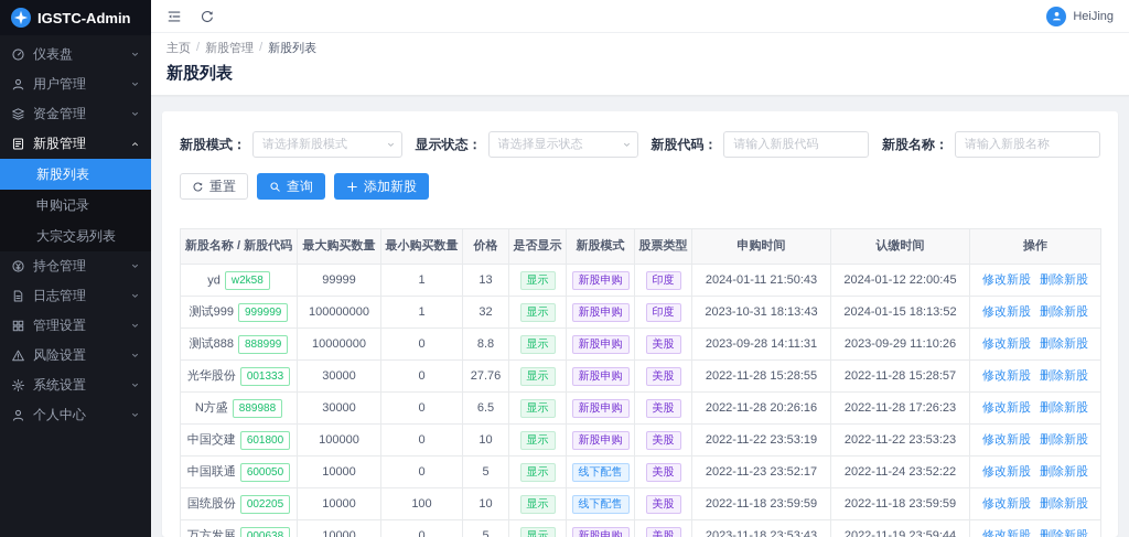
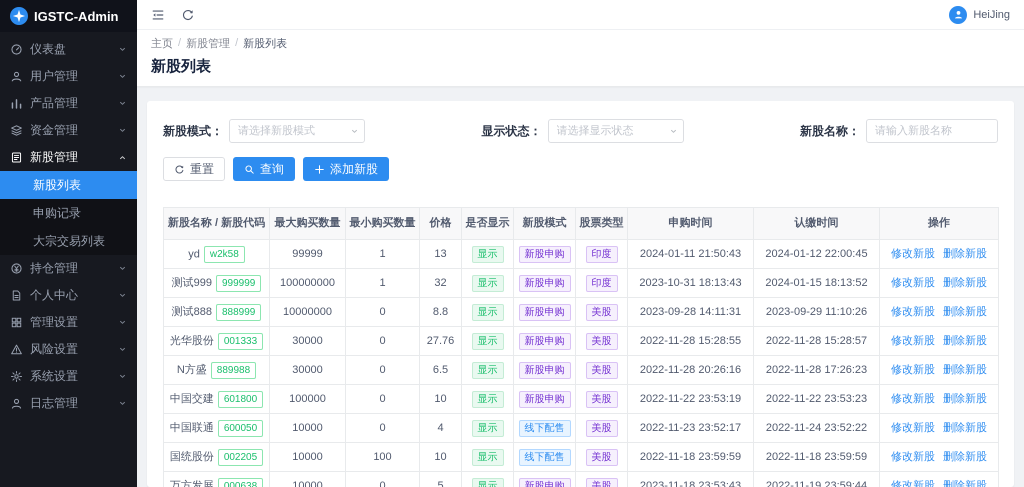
  IGSTC-Admin
  仪表盘
  用户管理
+ 产品管理
  资金管理
  新股管理
  新股列表
  申购记录
  大宗交易列表
  持仓管理
- 日志管理
+ 个人中心
  管理设置
  风险设置
  系统设置
- 个人中心
+ 日志管理
  HeiJing
  主页
  /
  新股管理
  /
  新股列表
  新股列表
  新股模式：
  请选择新股模式
  显示状态：
  请选择显示状态
- 新股代码：
- 请输入新股代码
  新股名称：
  请输入新股名称
  重置
  查询
  添加新股
  新股名称 / 新股代码	最大购买数量	最小购买数量	价格	是否显示	新股模式	股票类型	申购时间	认缴时间	操作
  yd w2k58	99999	1	13	显示	新股申购	印度	2024-01-11 21:50:43	2024-01-12 22:00:45	修改新股 删除新股
  测试999 999999	100000000	1	32	显示	新股申购	印度	2023-10-31 18:13:43	2024-01-15 18:13:52	修改新股 删除新股
  测试888 888999	10000000	0	8.8	显示	新股申购	美股	2023-09-28 14:11:31	2023-09-29 11:10:26	修改新股 删除新股
  光华股份 001333	30000	0	27.76	显示	新股申购	美股	2022-11-28 15:28:55	2022-11-28 15:28:57	修改新股 删除新股
  N方盛 889988	30000	0	6.5	显示	新股申购	美股	2022-11-28 20:26:16	2022-11-28 17:26:23	修改新股 删除新股
  中国交建 601800	100000	0	10	显示	新股申购	美股	2022-11-22 23:53:19	2022-11-22 23:53:23	修改新股 删除新股
- 中国联通 600050	10000	0	5	显示	线下配售	美股	2022-11-23 23:52:17	2022-11-24 23:52:22	修改新股 删除新股
+ 中国联通 600050	10000	0	4	显示	线下配售	美股	2022-11-23 23:52:17	2022-11-24 23:52:22	修改新股 删除新股
  国统股份 002205	10000	100	10	显示	线下配售	美股	2022-11-18 23:59:59	2022-11-18 23:59:59	修改新股 删除新股
  万方发展 000638	10000	0	5	显示	新股申购	美股	2023-11-18 23:53:43	2022-11-19 23:59:44	修改新股 删除新股
